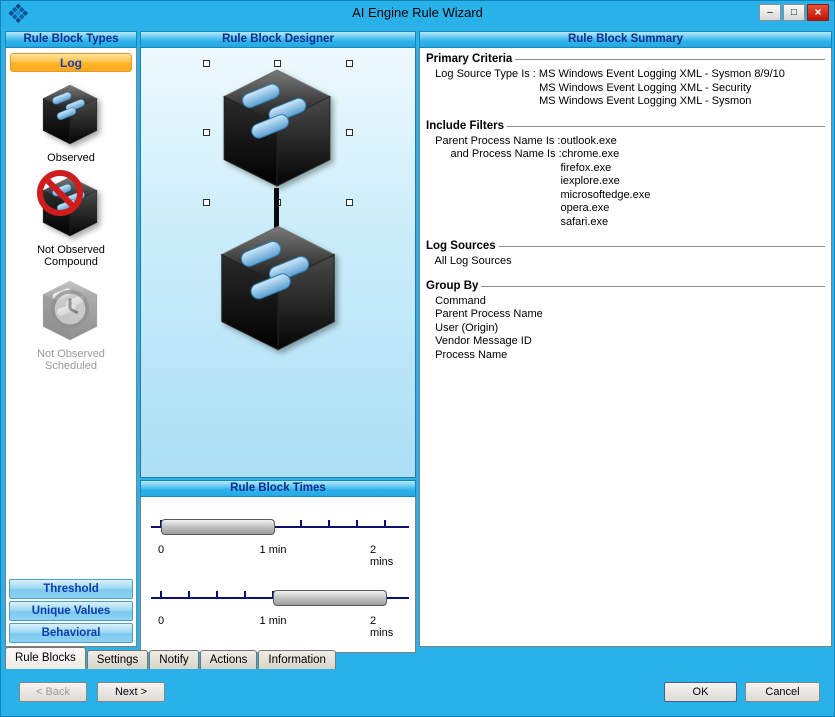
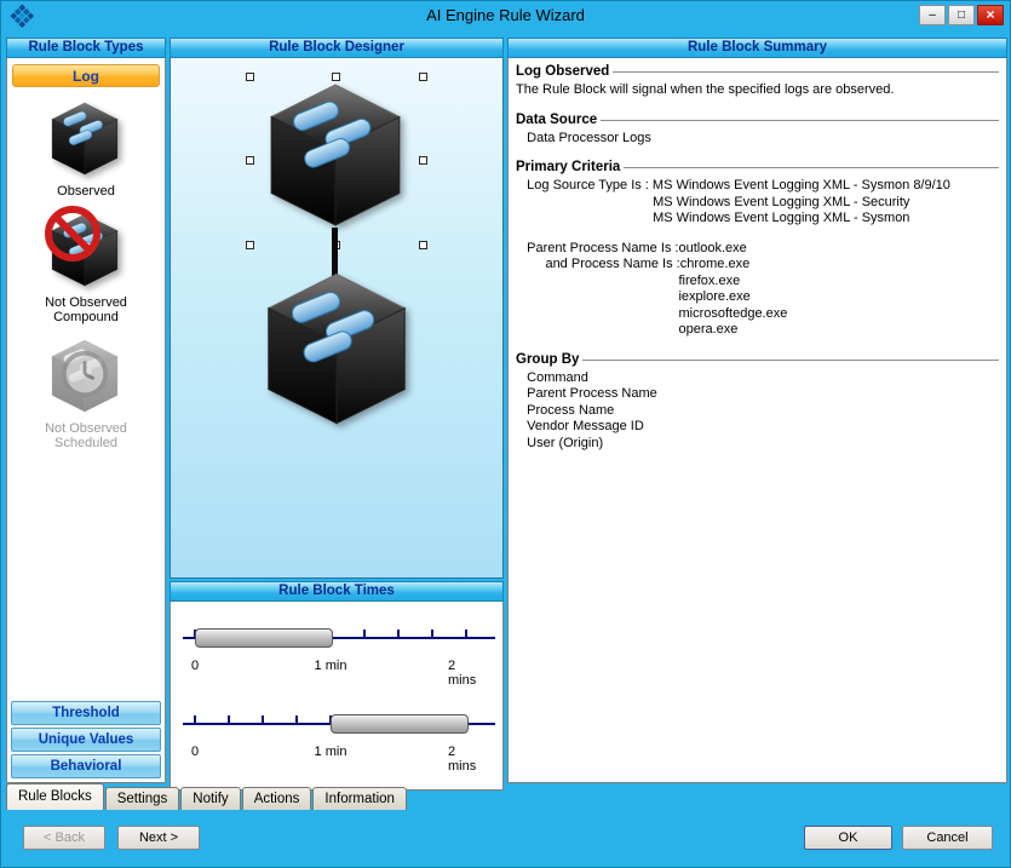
  AI Engine Rule Wizard
  –
  □
  ×
  Rule Block Types
  Log
  Observed
  Not Observed Compound
  Not Observed Scheduled
  Threshold
  Unique Values
  Behavioral
  Rule Block Designer
  Rule Block Times
  0
  1 min
  2 mins
  0
  1 min
  2 mins
  Rule Block Summary
+ Log Observed
+ The Rule Block will signal when the specified logs are observed.
+ Data Source
+ Data Processor Logs
  Primary Criteria
  Log Source Type Is : MS Windows Event Logging XML - Sysmon 8/9/10
  MS Windows Event Logging XML - Security
  MS Windows Event Logging XML - Sysmon
- Include Filters
  Parent Process Name Is :outlook.exe
  and Process Name Is :chrome.exe
  firefox.exe
  iexplore.exe
  microsoftedge.exe
  opera.exe
- safari.exe
- Log Sources
- All Log Sources
  Group By
  Command
  Parent Process Name
- User (Origin)
+ Process Name
  Vendor Message ID
- Process Name
+ User (Origin)
  Rule Blocks
  Settings
  Notify
  Actions
  Information
  < Back
  Next >
  OK
  Cancel
